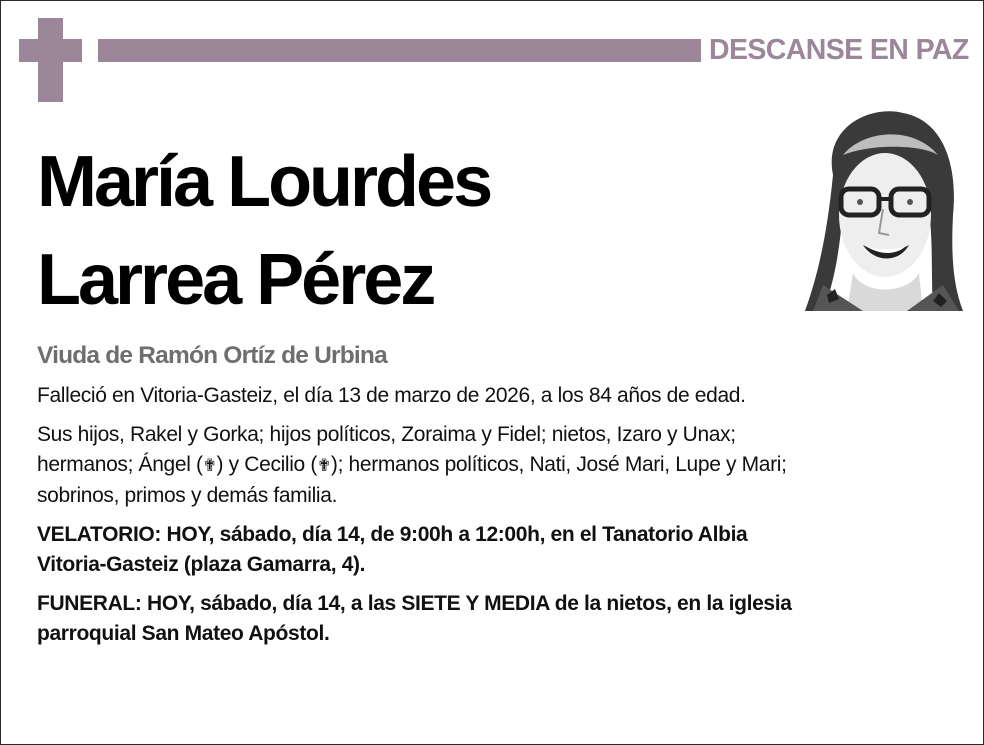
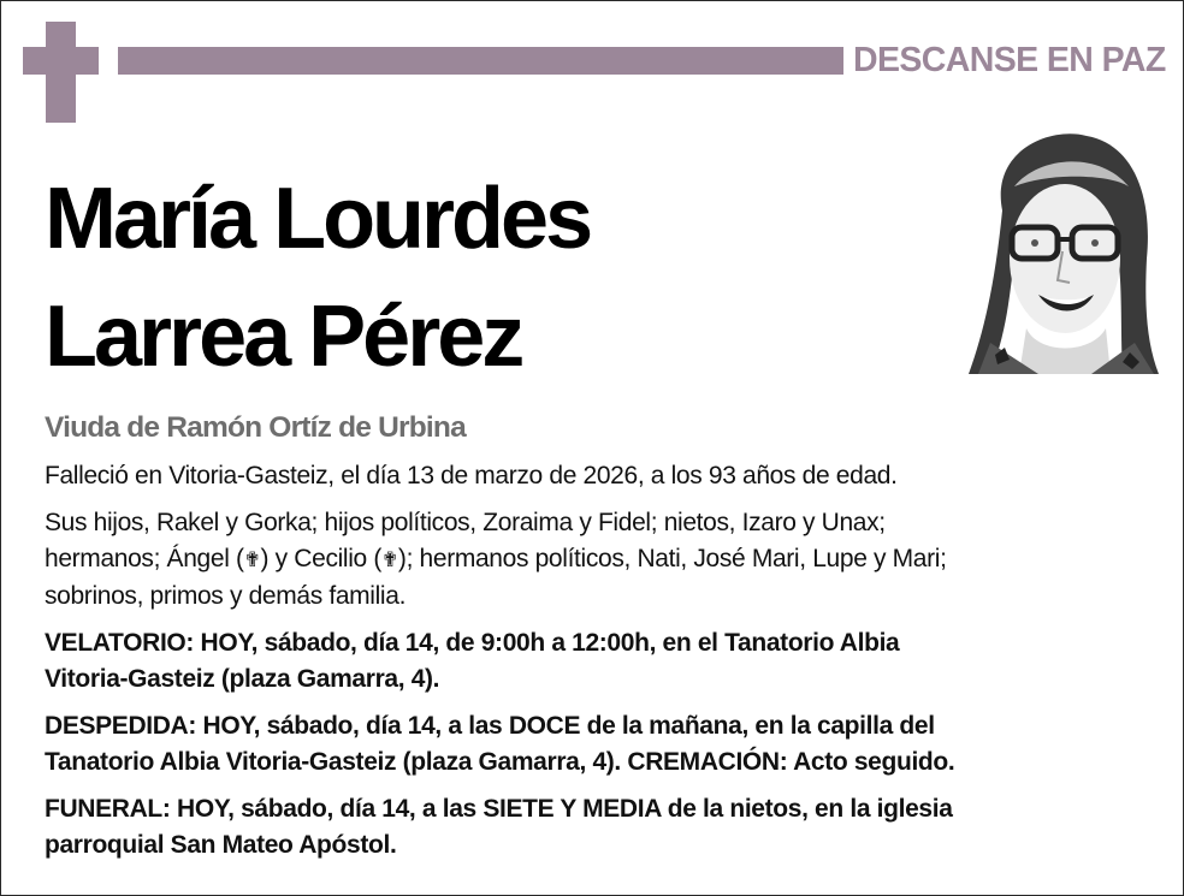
  DESCANSE EN PAZ
  María Lourdes
  Larrea Pérez
  Viuda de Ramón Ortíz de Urbina
- Falleció en Vitoria-Gasteiz, el día 13 de marzo de 2026, a los 84 años de edad.
+ Falleció en Vitoria-Gasteiz, el día 13 de marzo de 2026, a los 93 años de edad.
  Sus hijos, Rakel y Gorka; hijos políticos, Zoraima y Fidel; nietos, Izaro y Unax;
  hermanos; Ángel (✟) y Cecilio (✟); hermanos políticos, Nati, José Mari, Lupe y Mari;
  sobrinos, primos y demás familia.
  VELATORIO: HOY, sábado, día 14, de 9:00h a 12:00h, en el Tanatorio Albia
  Vitoria-Gasteiz (plaza Gamarra, 4).
+ DESPEDIDA: HOY, sábado, día 14, a las DOCE de la mañana, en la capilla del
+ Tanatorio Albia Vitoria-Gasteiz (plaza Gamarra, 4). CREMACIÓN: Acto seguido.
  FUNERAL: HOY, sábado, día 14, a las SIETE Y MEDIA de la nietos, en la iglesia
  parroquial San Mateo Apóstol.
